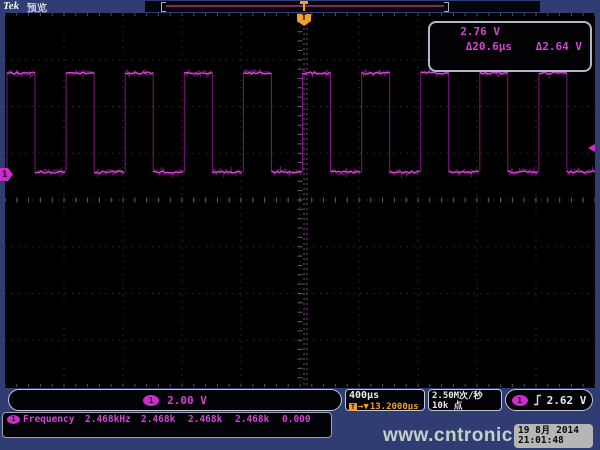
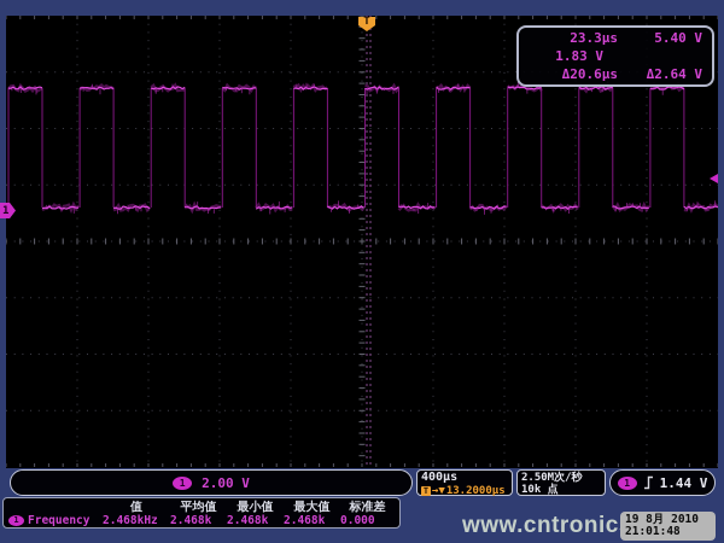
- Tek
- 预览
  T
  1
+ 23.3µs
+ 5.40 V
- 2.76 V
+ 1.83 V
  Δ20.6µs
  Δ2.64 V
  1
  2.00 V
  400µs
  T
  →▼
  13.2000µs
  2.50M次/秒
  10k 点
  1
- 2.62 V
+ 1.44 V
+ 值
+ 平均值
+ 最小值
+ 最大值
+ 标准差
  1
  Frequency
  2.468kHz
  2.468k
  2.468k
  2.468k
  0.000
  www.cntronic
- 19 8月 2014
+ 19 8月 2010
  21:01:48
